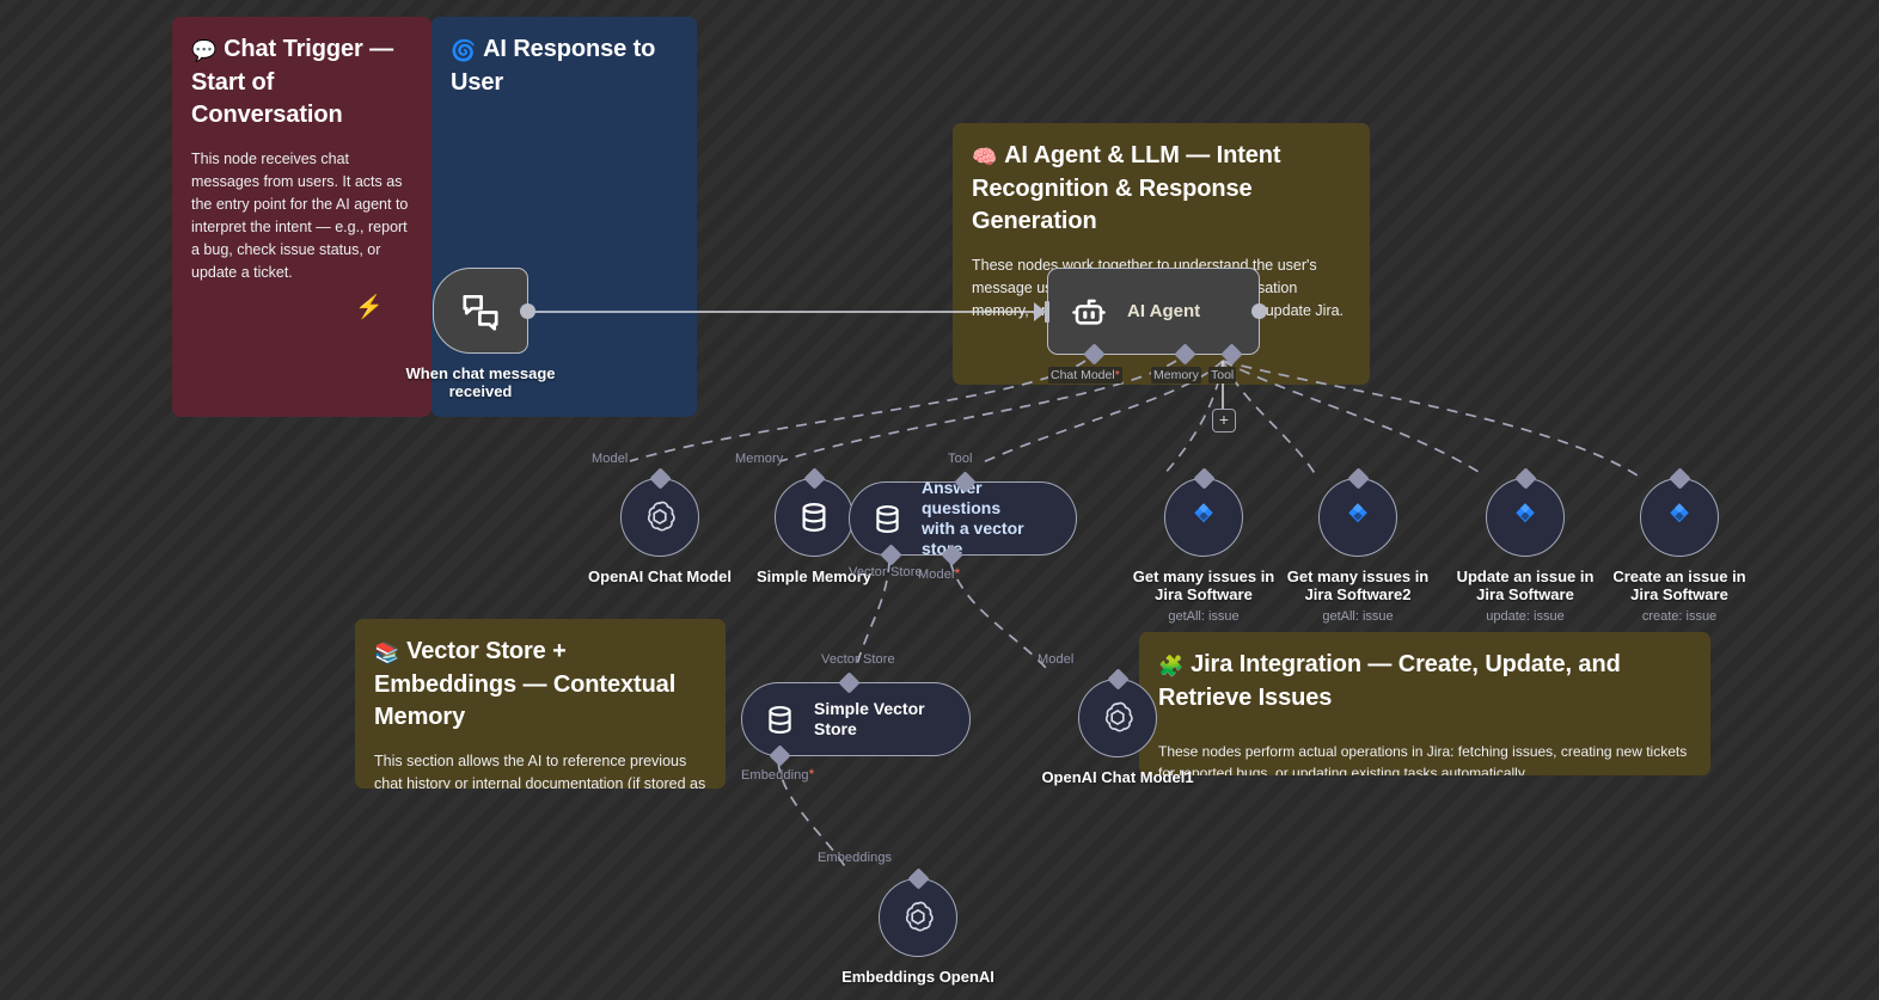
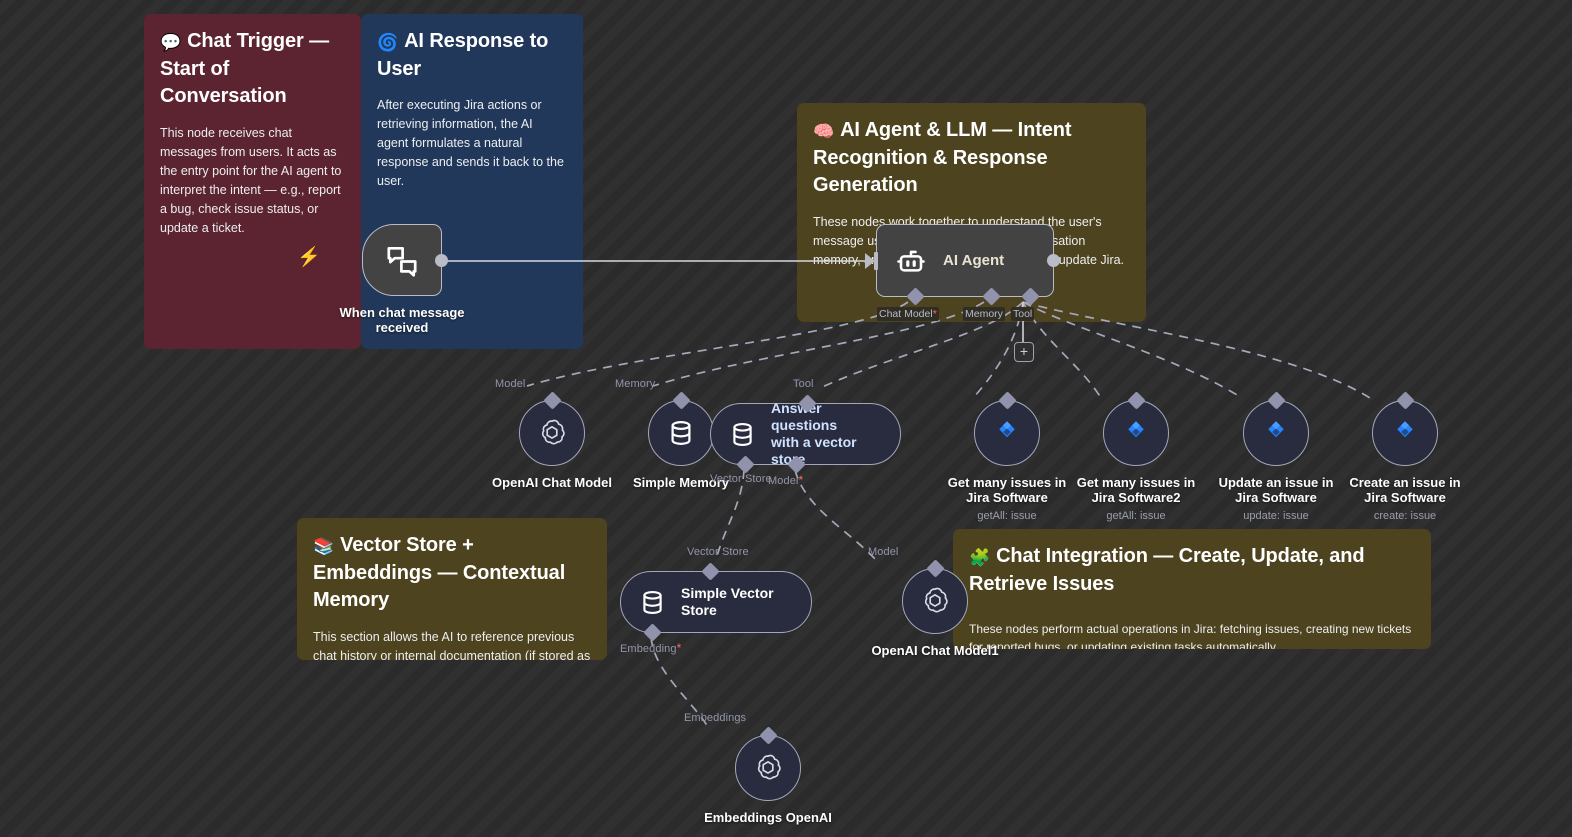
  💬 Chat Trigger — Start of Conversation
  This node receives chat messages from users. It acts as the entry point for the AI agent to interpret the intent — e.g., report a bug, check issue status, or update a ticket.
  🌀 AI Response to User
+ After executing Jira actions or retrieving information, the AI agent formulates a natural response and sends it back to the user.
  🧠 AI Agent & LLM — Intent Recognition & Response Generation
  📚 Vector Store + Embeddings — Contextual Memory
- 🧩 Jira Integration — Create, Update, and Retrieve Issues
+ 🧩 Chat Integration — Create, Update, and Retrieve Issues
  These nodes perform actual operations in Jira: fetching issues, creating new tickets for reported bugs, or updating existing tasks automatically.
  ⚡
  When chat message
  received
  AI Agent
  Chat Model
  Memory
  Tool
  +
  Model
  OpenAI Chat Model
  Memory
  Simple Memory
  Tool
  Anser questions
  with a vector stoe
  Vector Store
  Model
  Get many issues in
  Jira Software
  getAll: issue
  Get many issues in
  Jira Software2
  getAll: issue
  Update an issue in
  Jira Software
  update: issue
  Create an issue in
  Jira Software
  create: issue
  Vector Store
  Simple Vector Store
  Embedding
  Model
  OpenAI Chat Model1
  Embeddings
  Embeddings OpenAI
